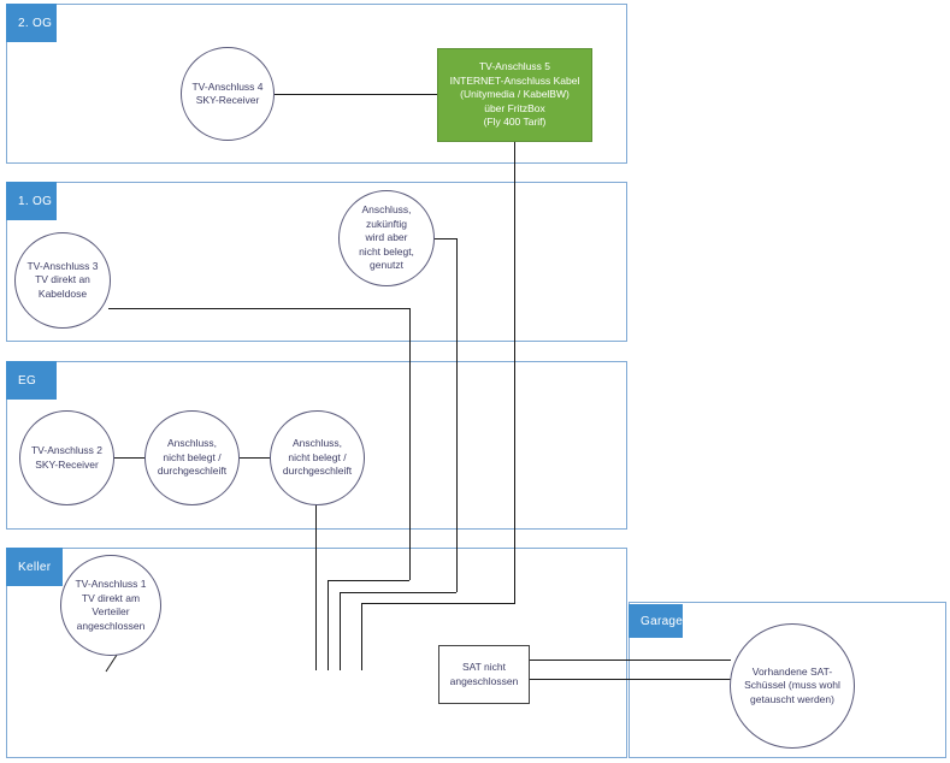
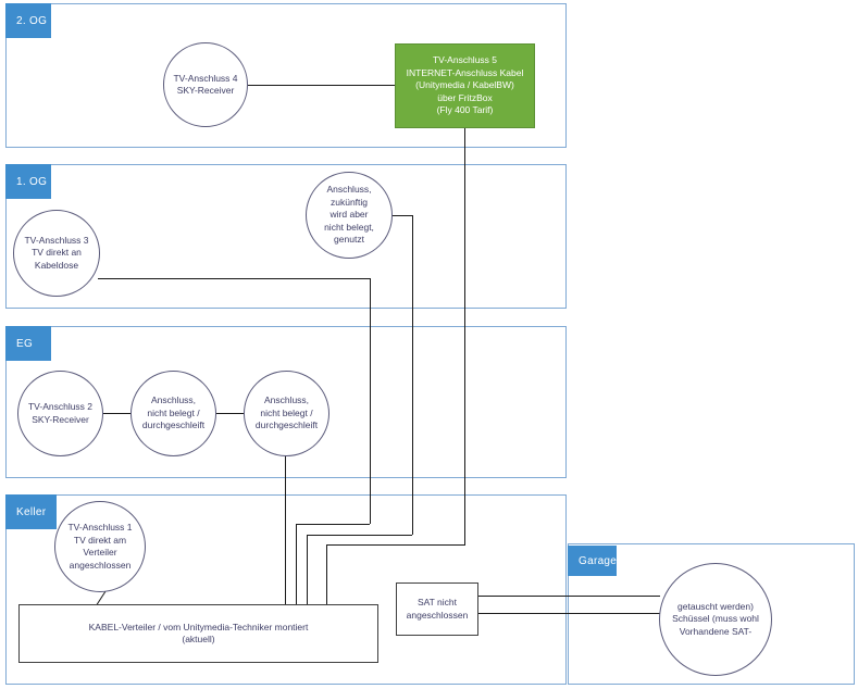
  2. OG
  1. OG
  EG
  Keller
  Garage
  TV-Anschluss 4
  SKY-Receiver
  TV-Anschluss 5
  INTERNET-Anschluss Kabel
  (Unitymedia / KabelBW)
  über FritzBox
  (Fly 400 Tarif)
  TV-Anschluss 3
  TV direkt an
  Kabeldose
  Anschluss,
  zukünftig
  wird aber
  nicht belegt,
  genutzt
  TV-Anschluss 2
  SKY-Receiver
  Anschluss,
  nicht belegt /
  durchgeschleift
  Anschluss,
  nicht belegt /
  durchgeschleift
  TV-Anschluss 1
  TV direkt am
  Verteiler
  angeschlossen
+ KABEL-Verteiler / vom Unitymedia-Techniker montiert
+ (aktuell)
  SAT nicht
  angeschlossen
- Vorhandene SAT-
+ getauscht werden)
  Schüssel (muss wohl
- getauscht werden)
+ Vorhandene SAT-
